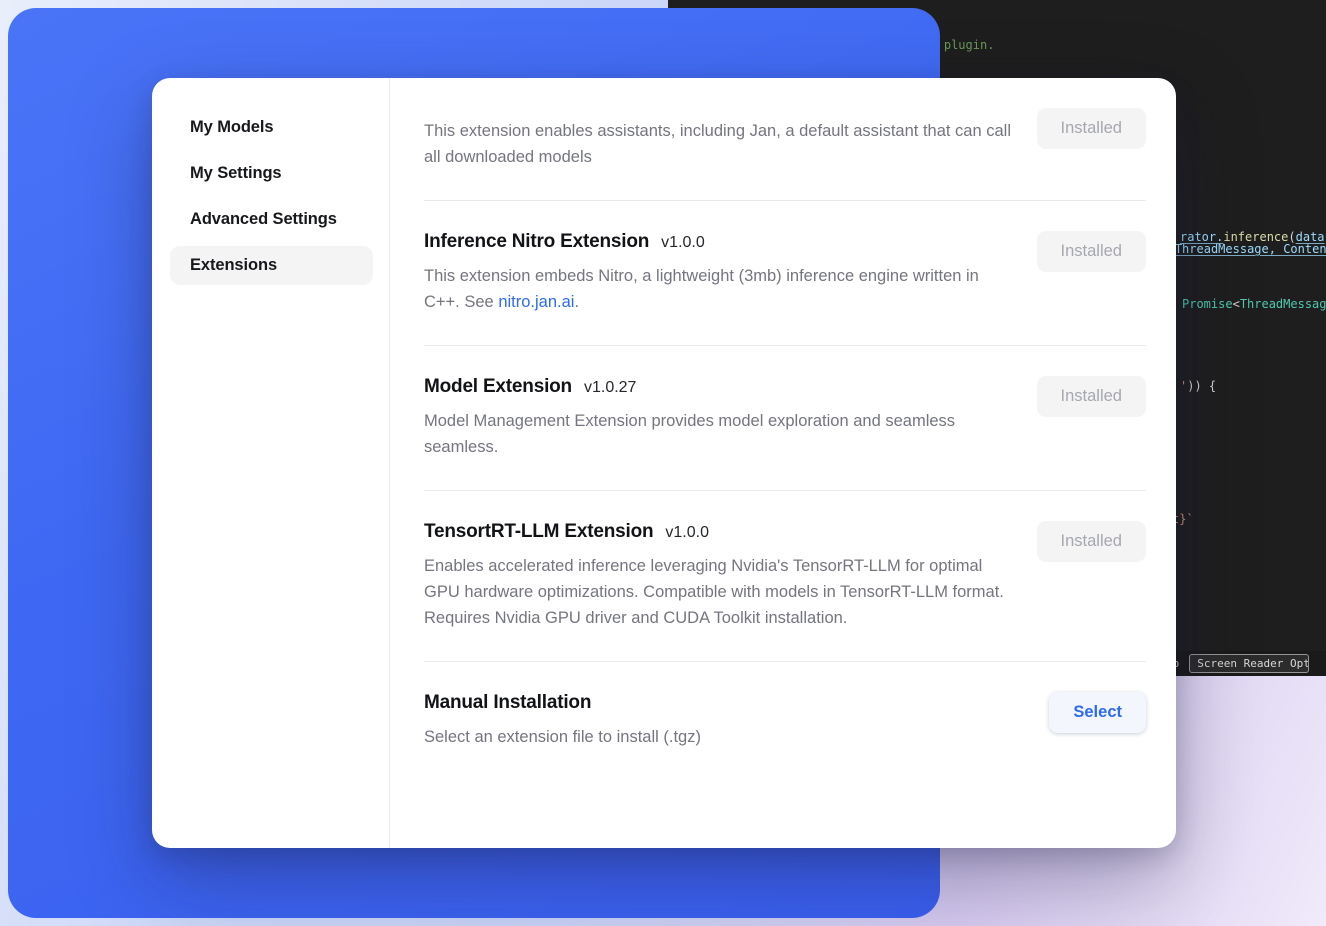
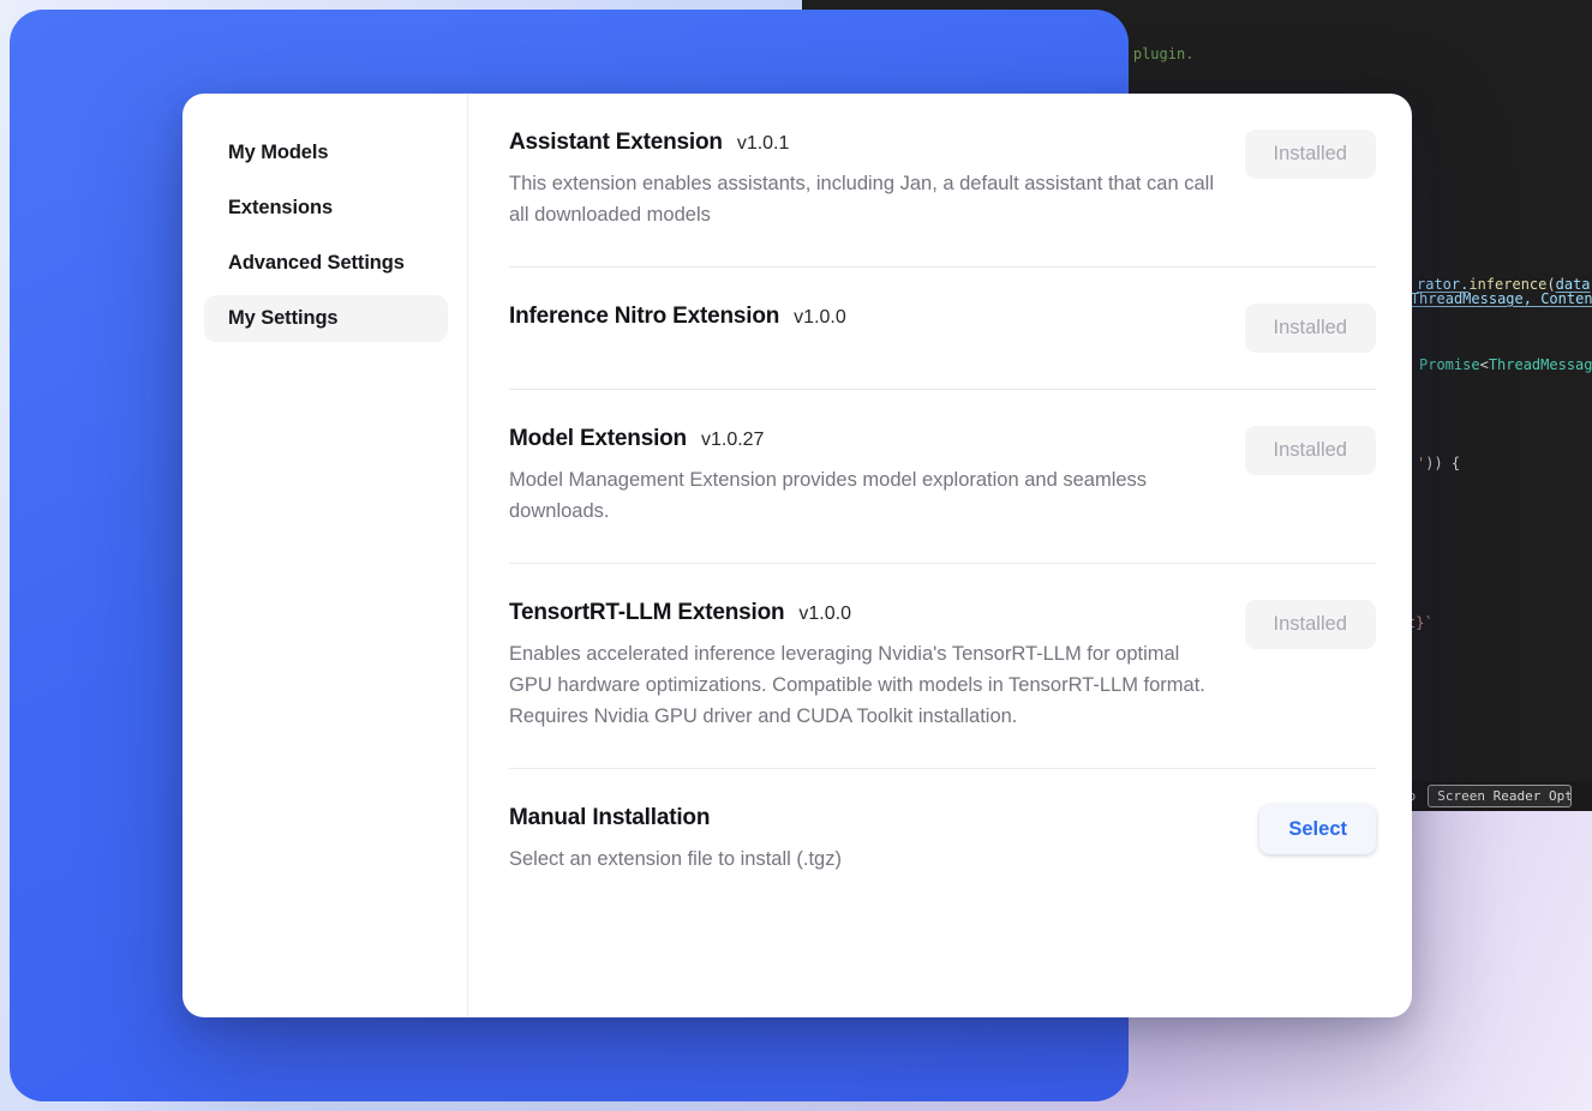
  rator.inference(data
  Promise<ThreadMessag
  ')) {
  Screen Reader Opt
  My Models
- My Settings
+ Extensions
  Advanced Settings
- Extensions
+ My Settings
+ Assistant Extension
+ v1.0.1
  This extension enables assistants, including Jan, a default assistant that can call all downloaded models
  Installed
  Inference Nitro Extension
  v1.0.0
- This extension embeds Nitro, a lightweight (3mb) inference engine written in C++. See nitro.jan.ai.
  Installed
  Model Extension
  v1.0.27
- Model Management Extension provides model exploration and seamless seamless.
+ Model Management Extension provides model exploration and seamless downloads.
  Installed
  TensortRT-LLM Extension
  v1.0.0
  Enables accelerated inference leveraging Nvidia's TensorRT-LLM for optimal GPU hardware optimizations. Compatible with models in TensorRT-LLM format. Requires Nvidia GPU driver and CUDA Toolkit installation.
  Installed
  Manual Installation
  Select an extension file to install (.tgz)
  Select
